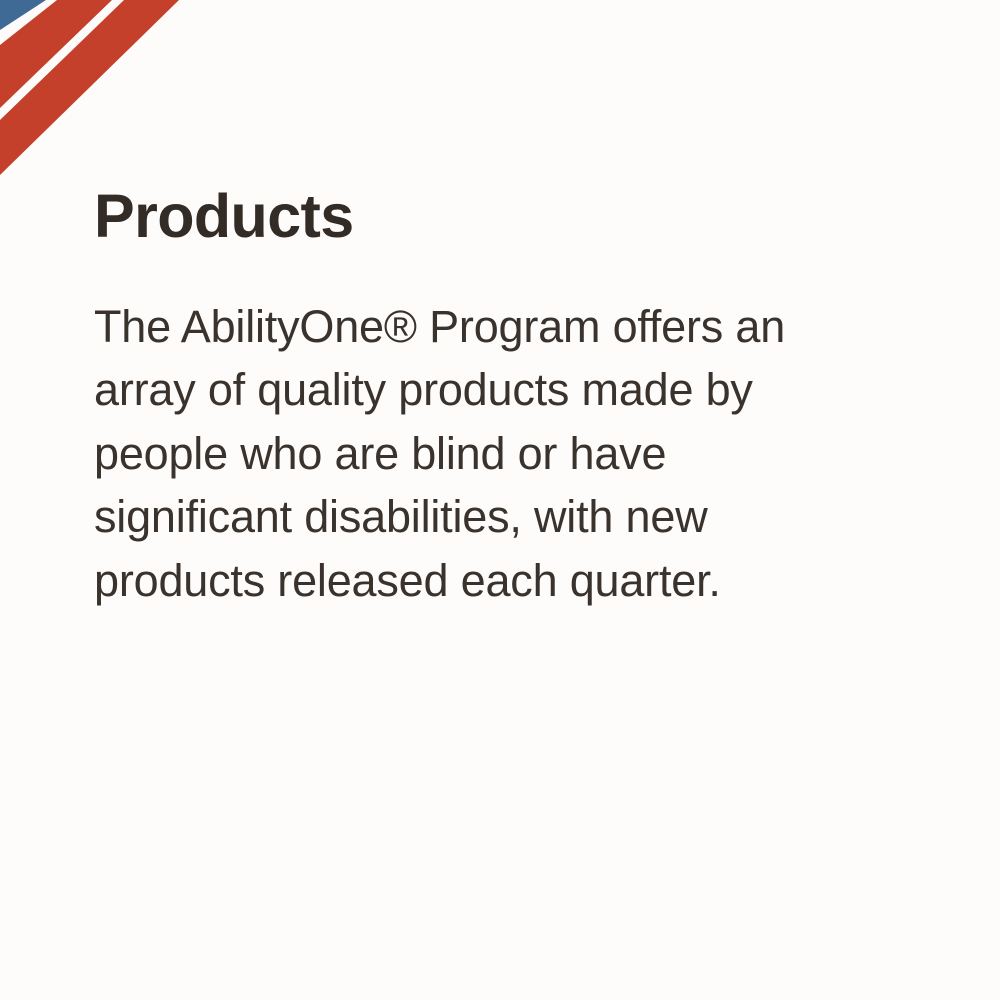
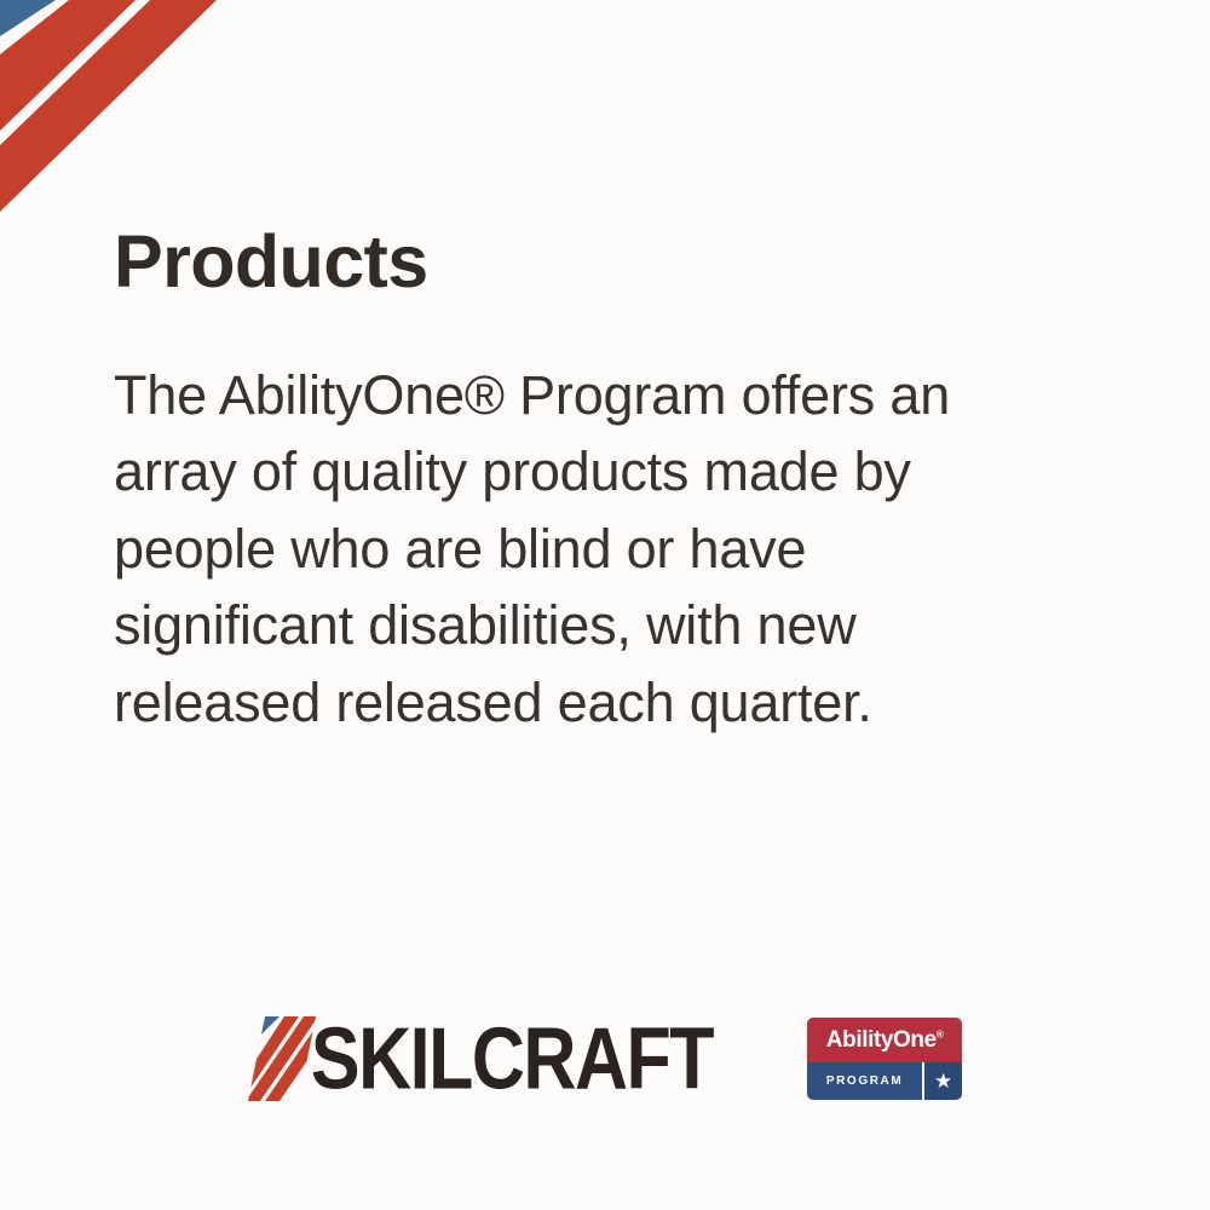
  Products
- The AbilityOne® Program offers an array of quality products made by people who are blind or have significant disabilities, with new products released each quarter.
+ The AbilityOne® Program offers an array of quality products made by people who are blind or have significant disabilities, with new released released each quarter.
+ SKILCRAFT
+ AbilityOne®
+ PROGRAM
+ ★
